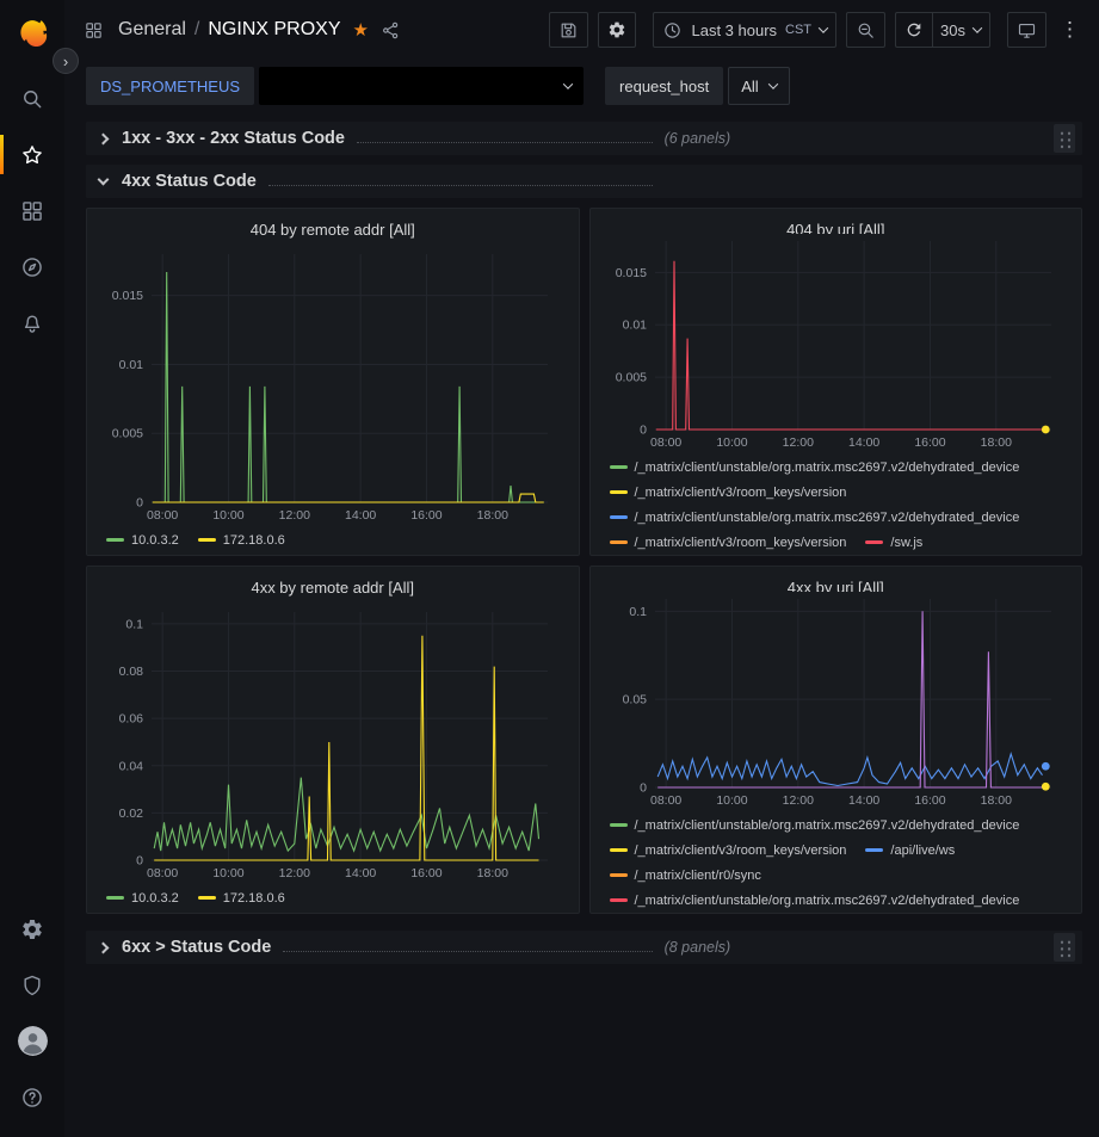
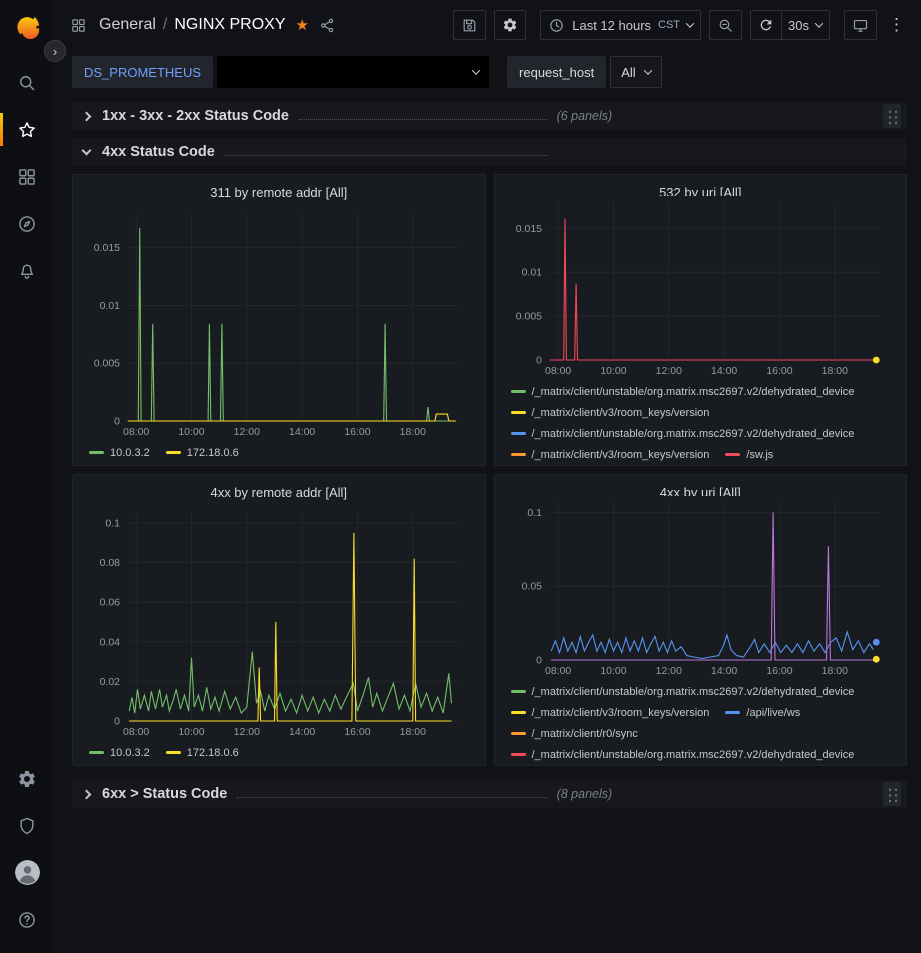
  ›
  General
  /
  NGINX PROXY
  ★
- Last 3 hours
+ Last 12 hours
  CST
  30s
  ⋮
  DS_PROMETHEUS
  request_host
  All
  1xx - 3xx - 2xx Status Code
  (6 panels)
  4xx Status Code
- 404 by remote addr [All]
+ 311 by remote addr [All]
  0
  0.005
  0.01
  0.015
  08:00
  10:00
  12:00
  14:00
  16:00
  18:00
  10.0.3.2
  172.18.0.6
- 404 by uri [All]
+ 532 by uri [All]
  0
  0.005
  0.01
  0.015
  08:00
  10:00
  12:00
  14:00
  16:00
  18:00
  /_matrix/client/unstable/org.matrix.msc2697.v2/dehydrated_device
  /_matrix/client/v3/room_keys/version
  /_matrix/client/unstable/org.matrix.msc2697.v2/dehydrated_device
  /_matrix/client/v3/room_keys/version
  /sw.js
  4xx by remote addr [All]
  0
  0.02
  0.04
  0.06
  0.08
  0.1
  08:00
  10:00
  12:00
  14:00
  16:00
  18:00
  10.0.3.2
  172.18.0.6
  4xx by uri [All]
  0
  0.05
  0.1
  08:00
  10:00
  12:00
  14:00
  16:00
  18:00
  /_matrix/client/unstable/org.matrix.msc2697.v2/dehydrated_device
  /_matrix/client/v3/room_keys/version
  /api/live/ws
  /_matrix/client/r0/sync
  /_matrix/client/unstable/org.matrix.msc2697.v2/dehydrated_device
  6xx > Status Code
  (8 panels)
